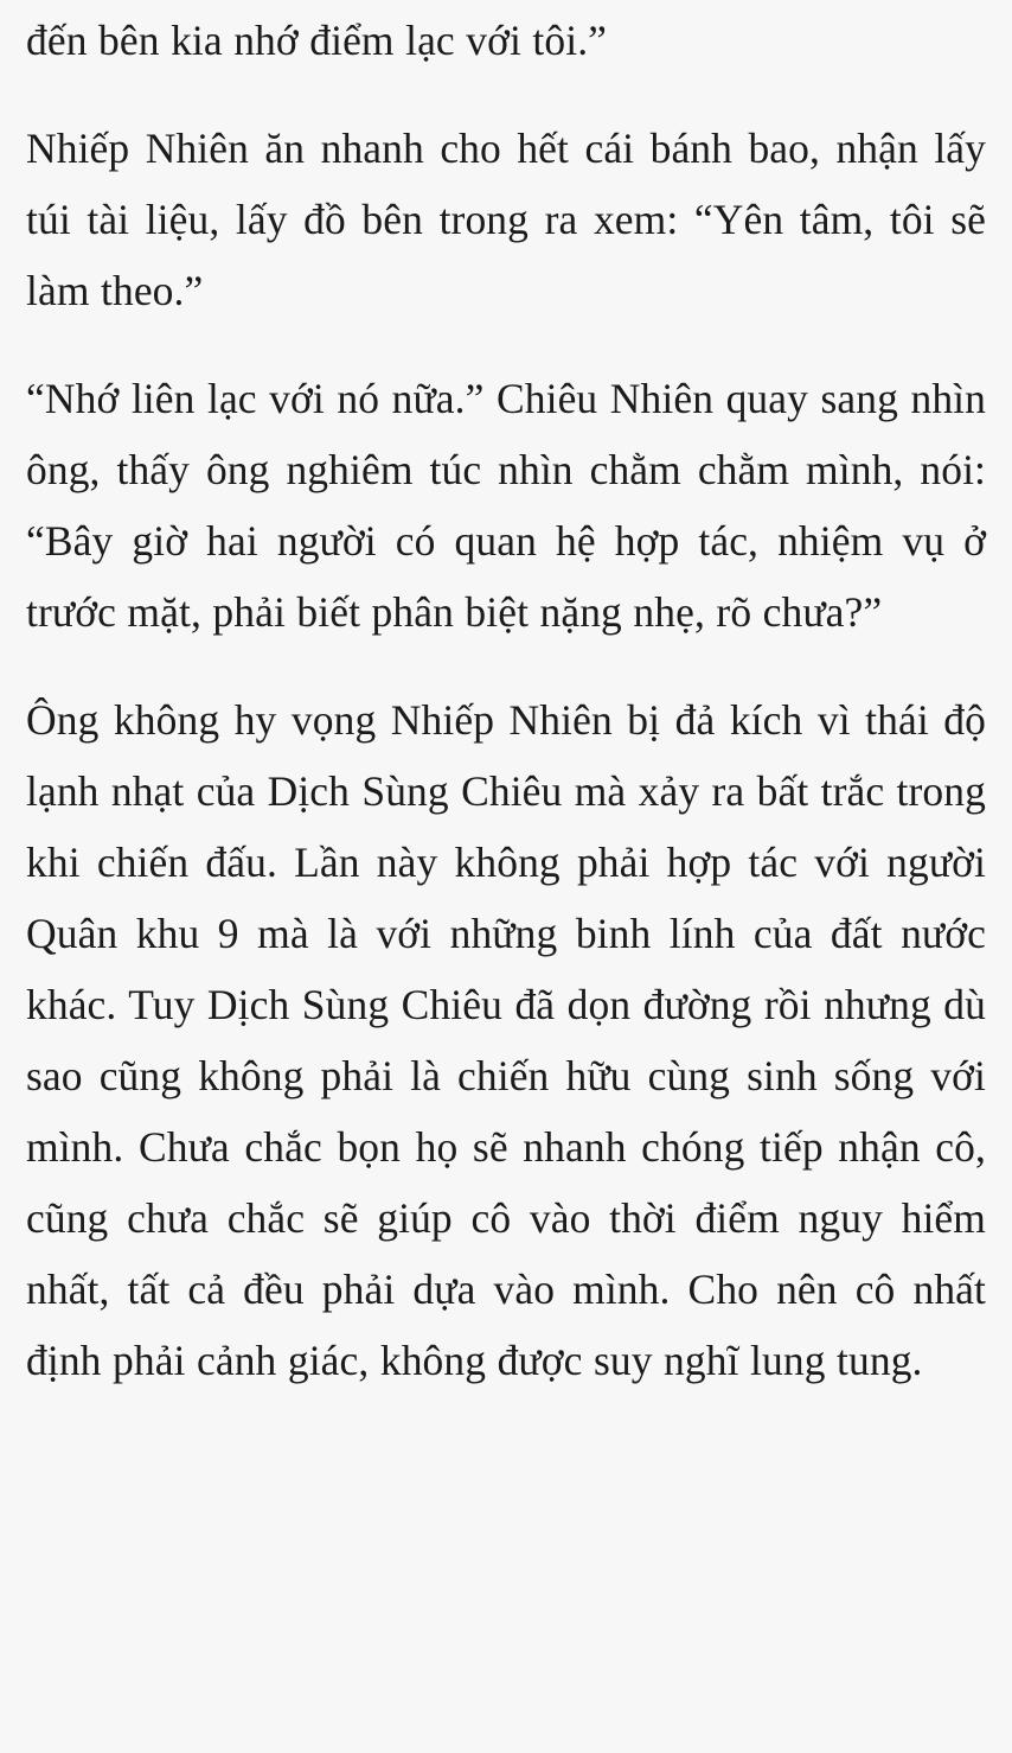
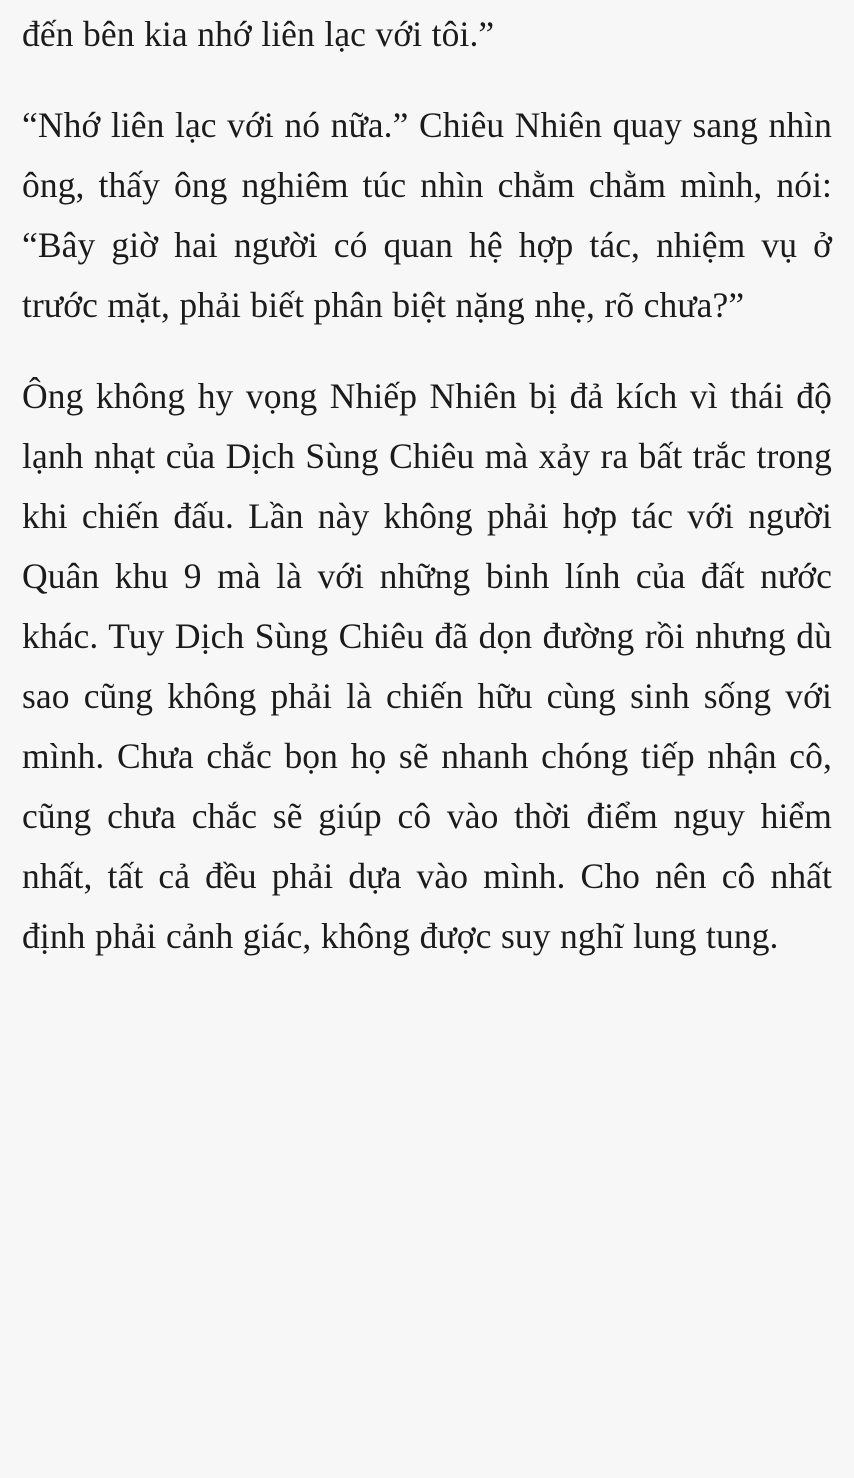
- đến bên kia nhớ điểm lạc với tôi.”
+ đến bên kia nhớ liên lạc với tôi.”
- Nhiếp Nhiên ăn nhanh cho hết cái bánh bao, nhận lấy túi tài liệu, lấy đồ bên trong ra xem: “Yên tâm, tôi sẽ làm theo.”
  “Nhớ liên lạc với nó nữa.” Chiêu Nhiên quay sang nhìn ông, thấy ông nghiêm túc nhìn chằm chằm mình, nói: “Bây giờ hai người có quan hệ hợp tác, nhiệm vụ ở trước mặt, phải biết phân biệt nặng nhẹ, rõ chưa?”
  Ông không hy vọng Nhiếp Nhiên bị đả kích vì thái độ lạnh nhạt của Dịch Sùng Chiêu mà xảy ra bất trắc trong khi chiến đấu. Lần này không phải hợp tác với người Quân khu 9 mà là với những binh lính của đất nước khác. Tuy Dịch Sùng Chiêu đã dọn đường rồi nhưng dù sao cũng không phải là chiến hữu cùng sinh sống với mình. Chưa chắc bọn họ sẽ nhanh chóng tiếp nhận cô, cũng chưa chắc sẽ giúp cô vào thời điểm nguy hiểm nhất, tất cả đều phải dựa vào mình. Cho nên cô nhất định phải cảnh giác, không được suy nghĩ lung tung.
